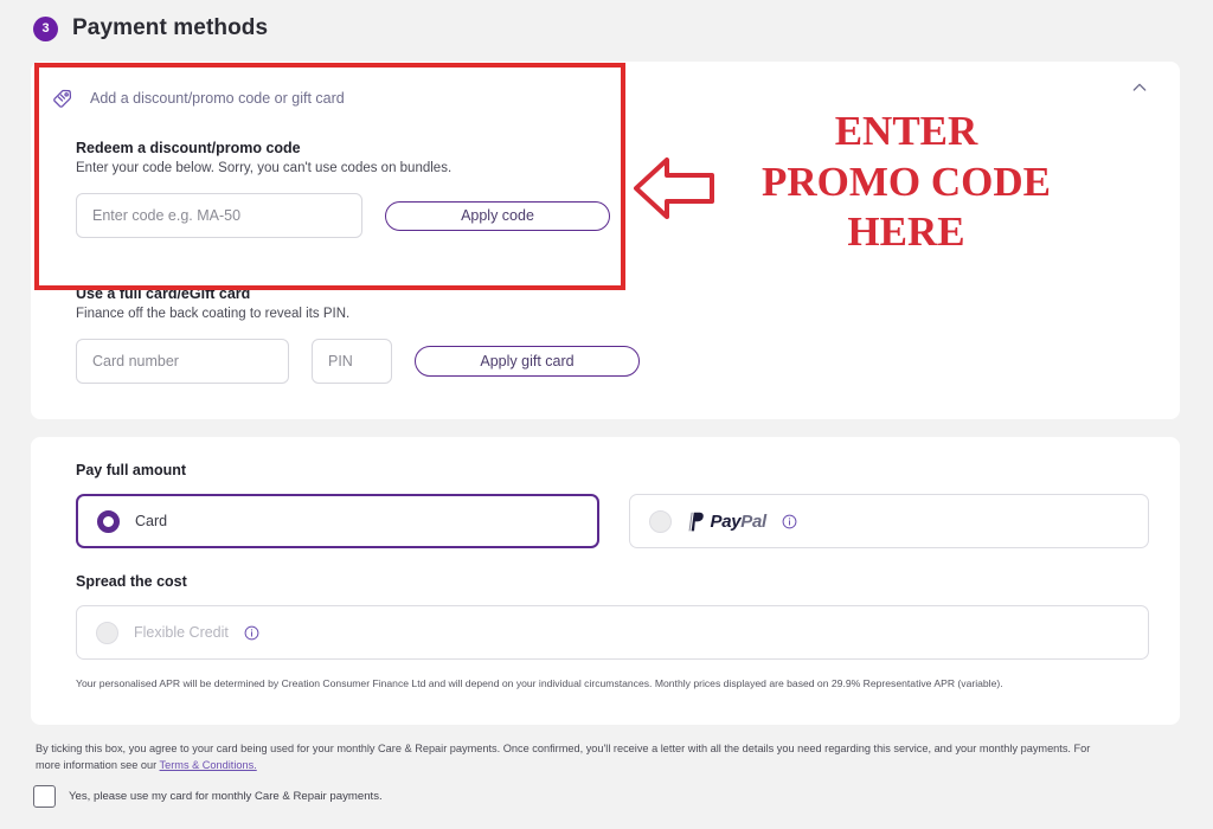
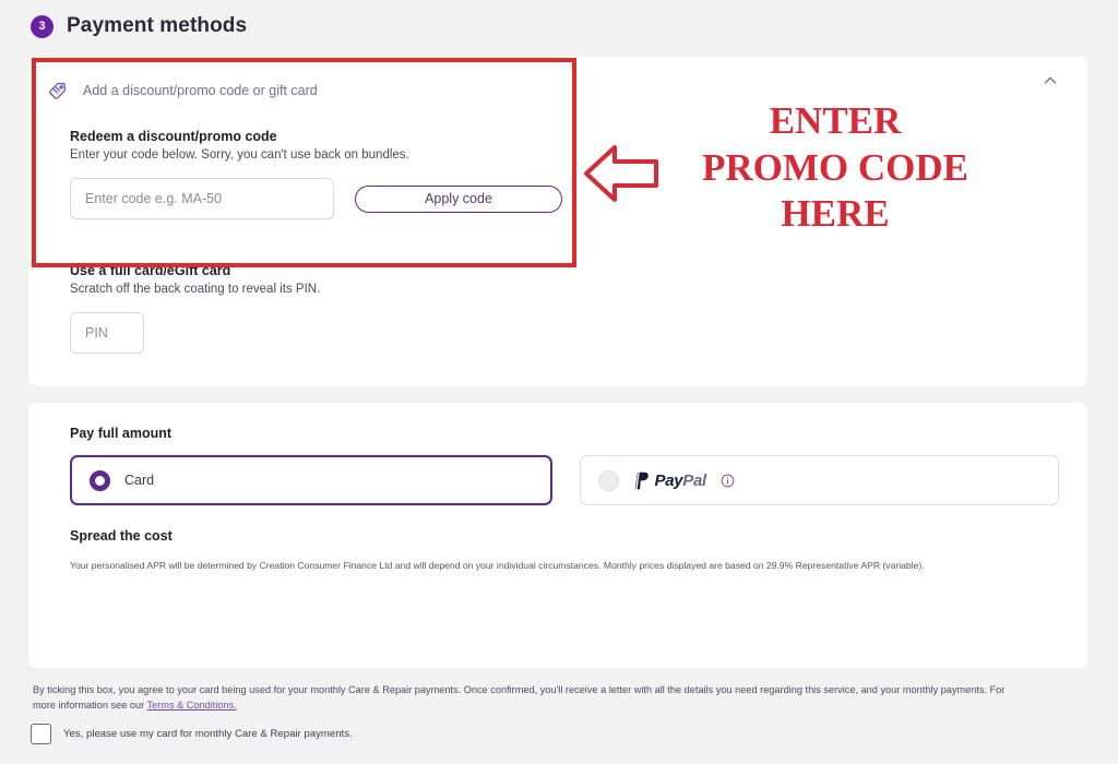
  3
  Payment methods
  Add a discount/promo code or gift card
  Redeem a discount/promo code
- Enter your code below. Sorry, you can't use codes on bundles.
+ Enter your code below. Sorry, you can't use back on bundles.
  Enter code e.g. MA-50
  Apply code
  Use a full card/eGift card
- Finance off the back coating to reveal its PIN.
+ Scratch off the back coating to reveal its PIN.
- Card number
  PIN
- Apply gift card
  Pay full amount
  Card
  PayPal
  Spread the cost
- Flexible Credit
  Your personalised APR will be determined by Creation Consumer Finance Ltd and will depend on your individual circumstances. Monthly prices displayed are based on 29.9% Representative APR (variable).
  By ticking this box, you agree to your card being used for your monthly Care & Repair payments. Once confirmed, you'll receive a letter with all the details you need regarding this service, and your monthly payments. For more information see our Terms & Conditions.
  Yes, please use my card for monthly Care & Repair payments.
  ENTER
  PROMO CODE
  HERE
